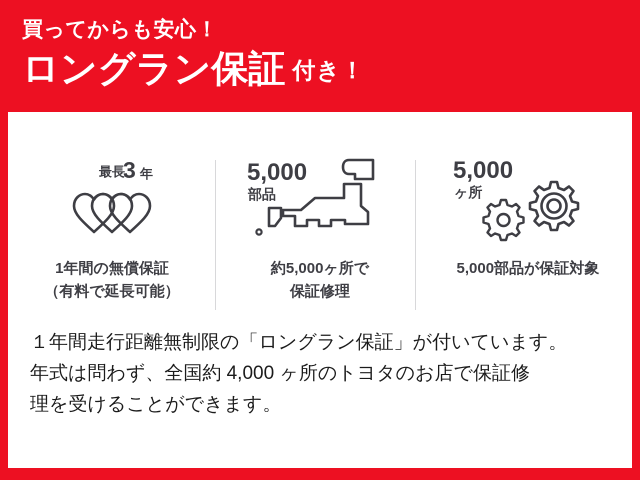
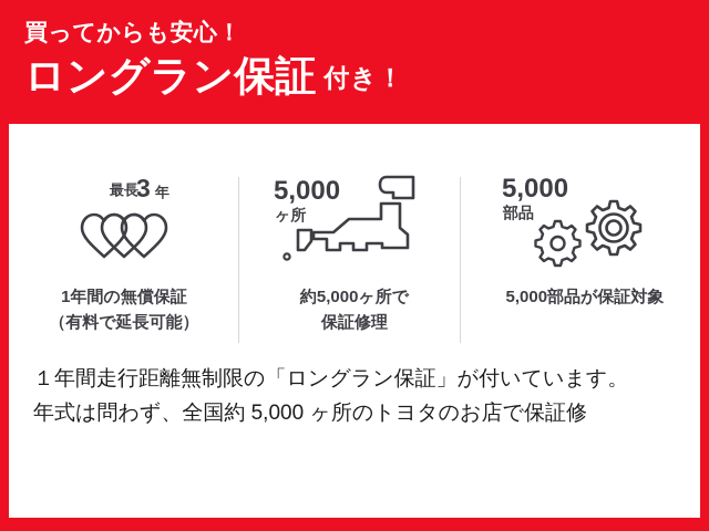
  買ってからも安心！
  ロングラン保証 付き！
  最長
  3
  年
  1年間の無償保証
  （有料で延長可能）
  5,000
- 部品
+ ヶ所
  約5,000ヶ所で
  保証修理
  5,000
- ヶ所
+ 部品
  5,000部品が保証対象
  １年間走行距離無制限の「ロングラン保証」が付いています。
- 年式は問わず、全国約 4,000 ヶ所のトヨタのお店で保証修
+ 年式は問わず、全国約 5,000 ヶ所のトヨタのお店で保証修
- 理を受けることができます。
